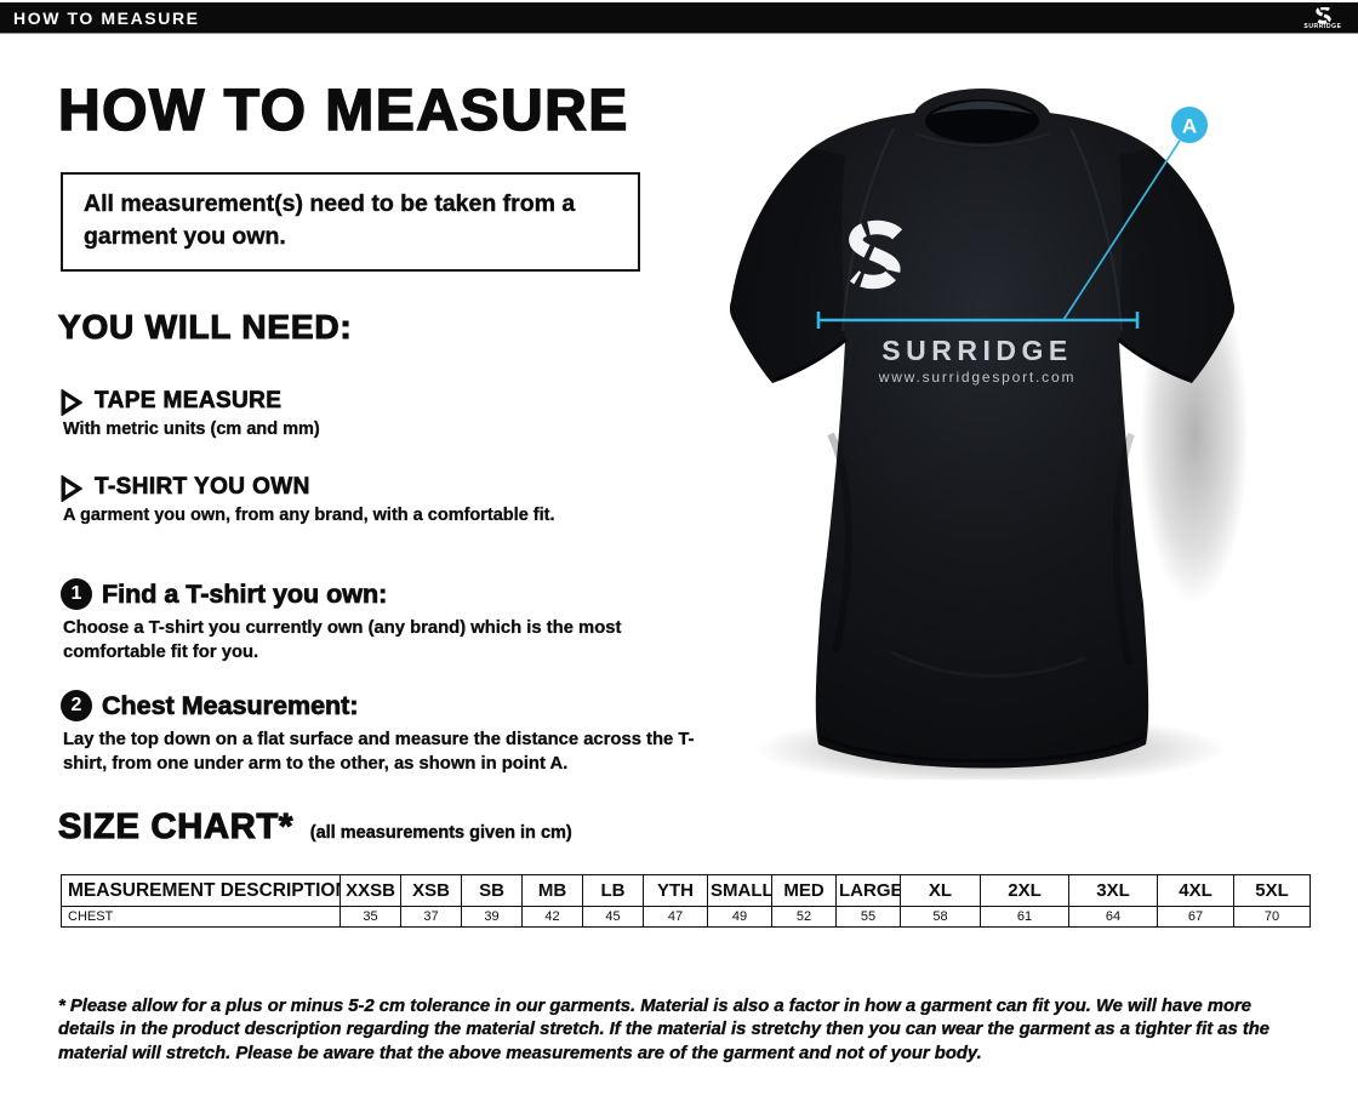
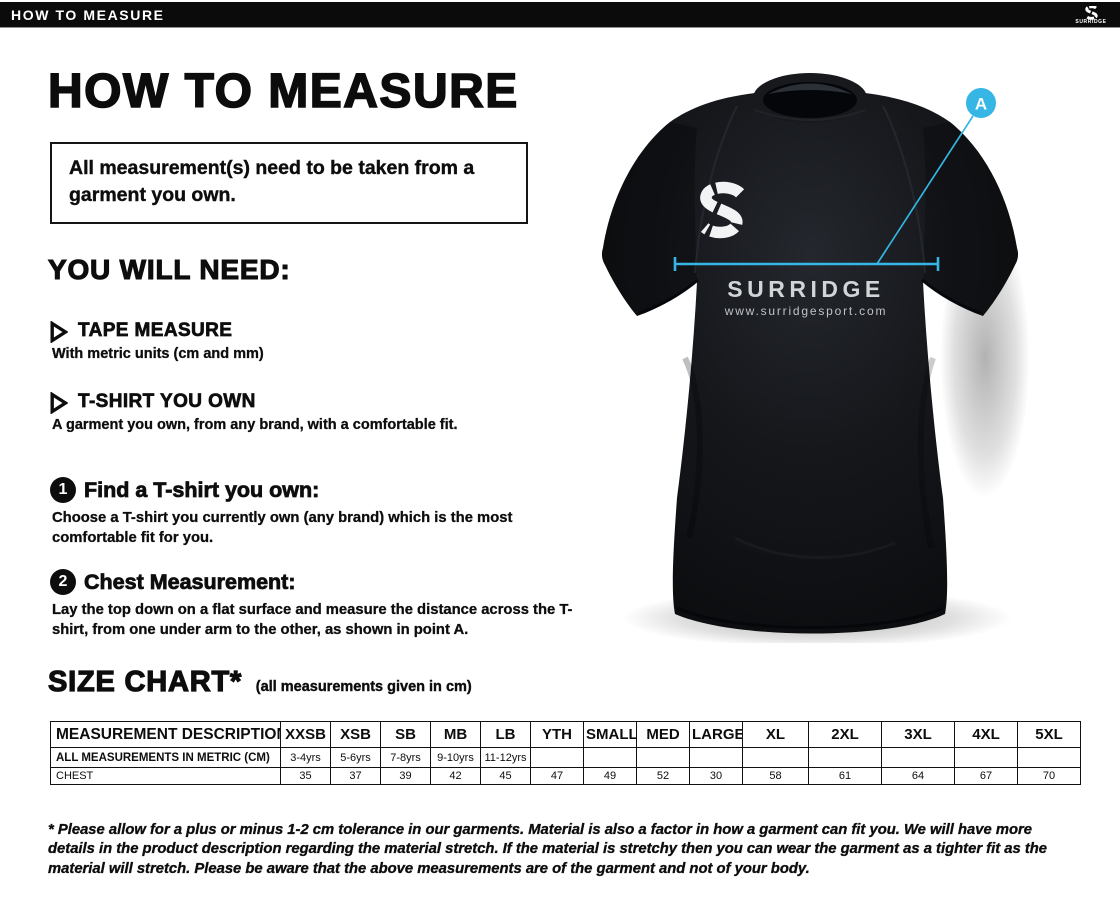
  HOW TO MEASURE
  HOW TO MEASURE
  All measurement(s) need to be taken from a garment you own.
  YOU WILL NEED:
  TAPE MEASURE
  With metric units (cm and mm)
  T-SHIRT YOU OWN
  A garment you own, from any brand, with a comfortable fit.
  1
  Find a T-shirt you own:
  Choose a T-shirt you currently own (any brand) which is the most comfortable fit for you.
  2
  Chest Measurement:
  Lay the top down on a flat surface and measure the distance across the T-shirt, from one under arm to the other, as shown in point A.
  SIZE CHART* (all measurements given in cm)
  MEASUREMENT DESCRIPTIO	XXSB	XSB	SB	MB	LB	YTH	SMALL	MED	LARGE	XL	2XL	3XL	4XL	5XL
+ ALL MEASUREMENTS IN METRIC (CM)	3-4yrs	5-6yrs	7-8yrs	9-10yrs	11-12yrs
- CHEST	35	37	39	42	45	47	49	52	55	58	61	64	67	70
+ CHEST	35	37	39	42	45	47	49	52	30	58	61	64	67	70
- * Please allow for a plus or minus 5-2 cm tolerance in our garments. Material is also a factor in how a garment can fit you. We will have more details in the product description regarding the material stretch. If the material is stretchy then you can wear the garment as a tighter fit as the material will stretch. Please be aware that the above measurements are of the garment and not of your body.
+ * Please allow for a plus or minus 1-2 cm tolerance in our garments. Material is also a factor in how a garment can fit you. We will have more details in the product description regarding the material stretch. If the material is stretchy then you can wear the garment as a tighter fit as the material will stretch. Please be aware that the above measurements are of the garment and not of your body.
  SURRIDGE
  www.surridgesport.com
  A
